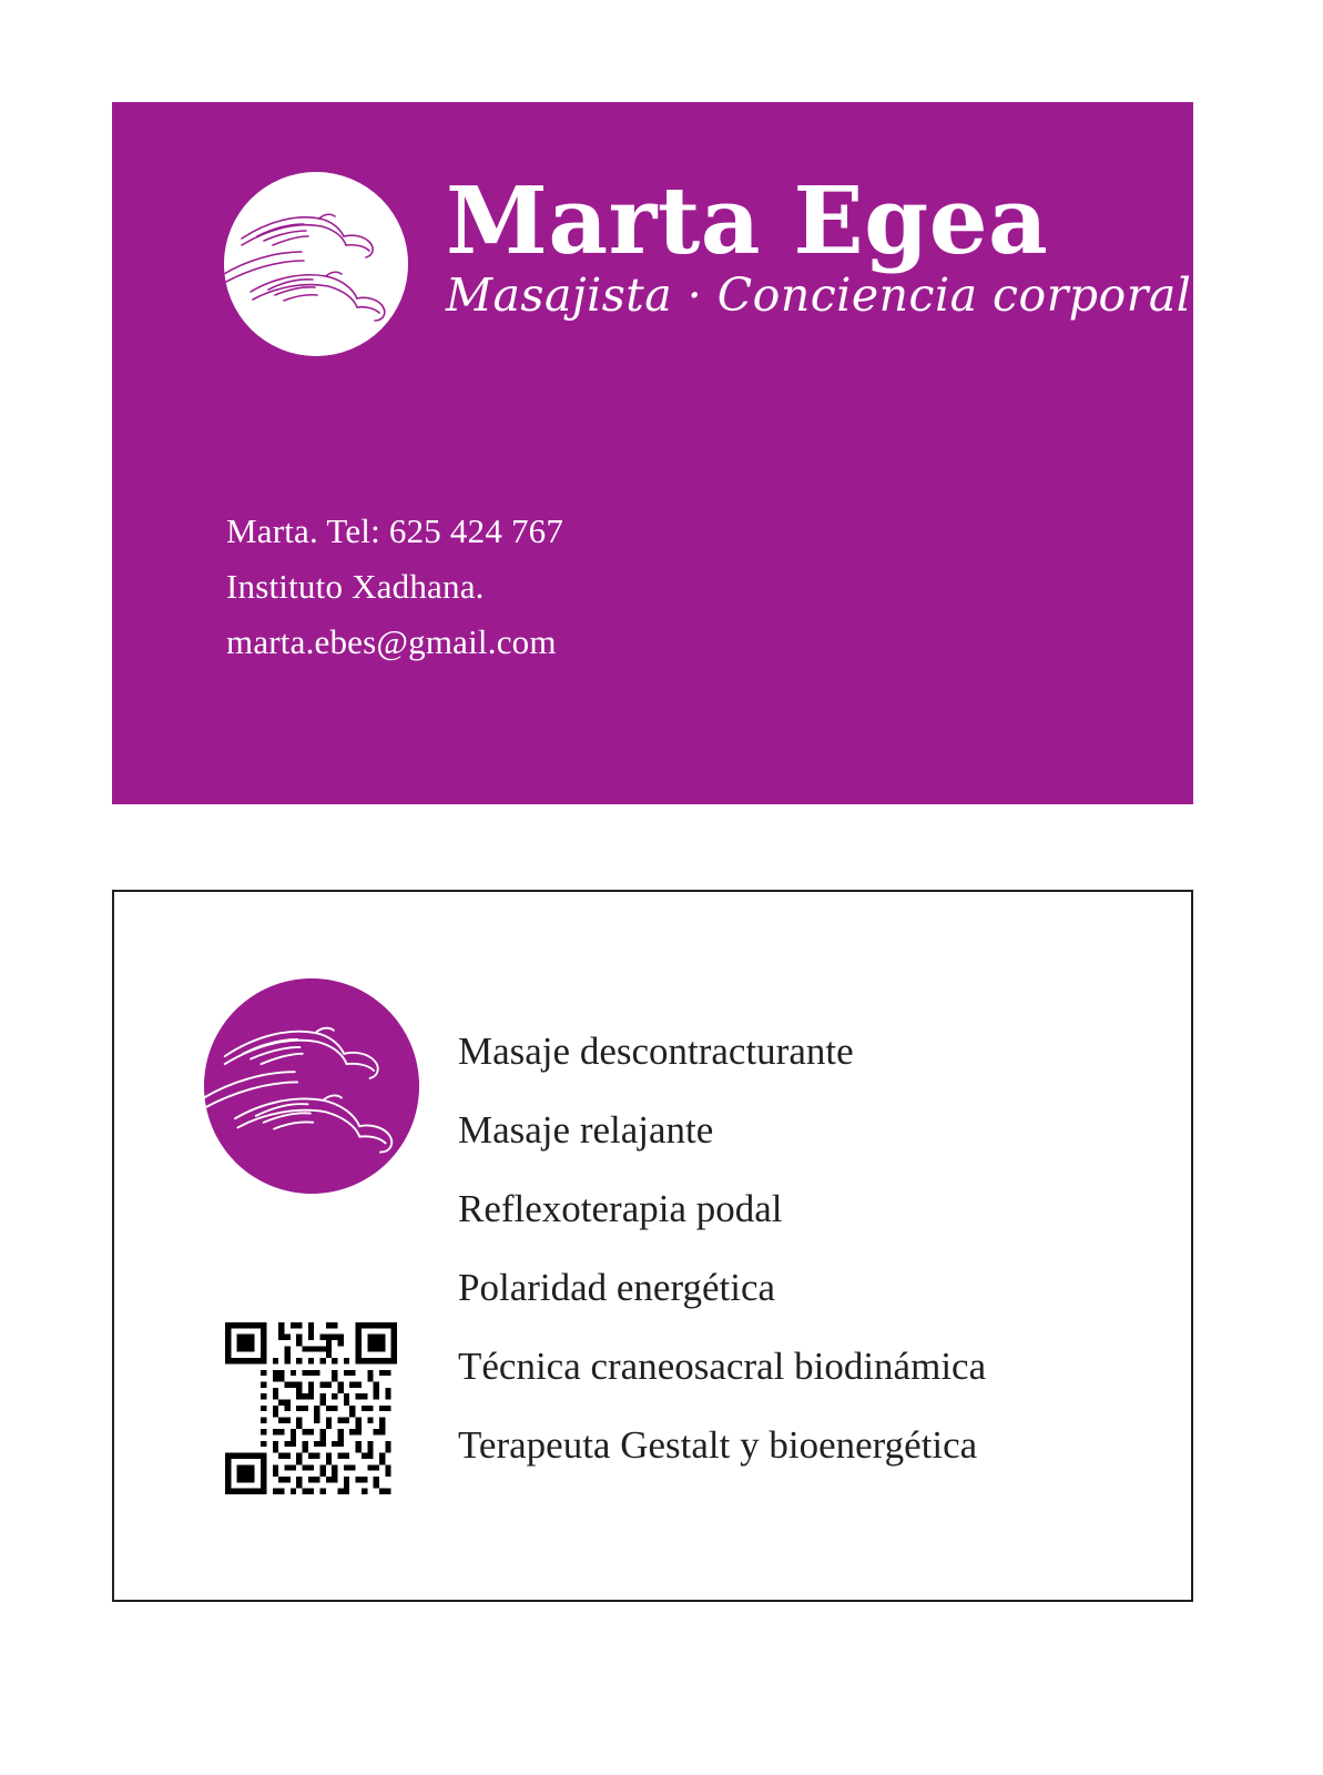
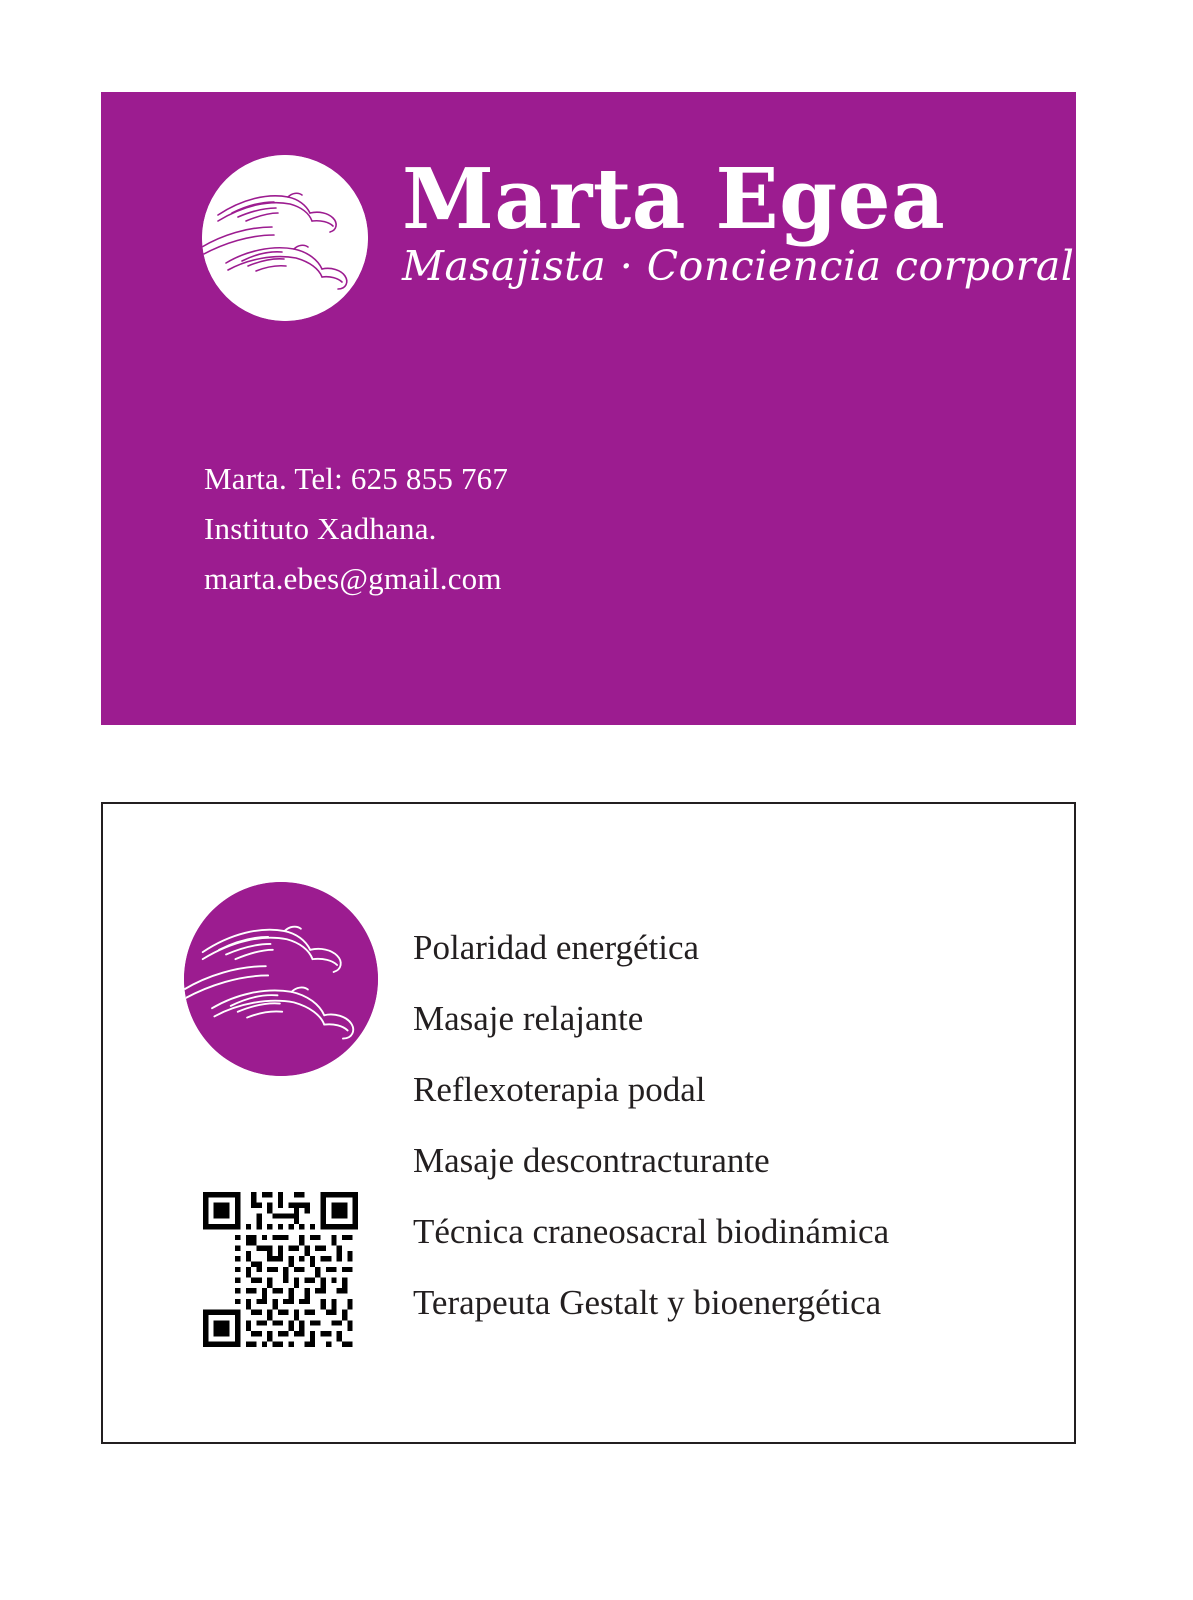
  Marta Egea
  Masajista · Conciencia corporal
- Marta. Tel: 625 424 767
+ Marta. Tel: 625 855 767
  Instituto Xadhana.
  marta.ebes@gmail.com
- Masaje descontracturante
+ Polaridad energética
  Masaje relajante
  Reflexoterapia podal
- Polaridad energética
+ Masaje descontracturante
  Técnica craneosacral biodinámica
  Terapeuta Gestalt y bioenergética
